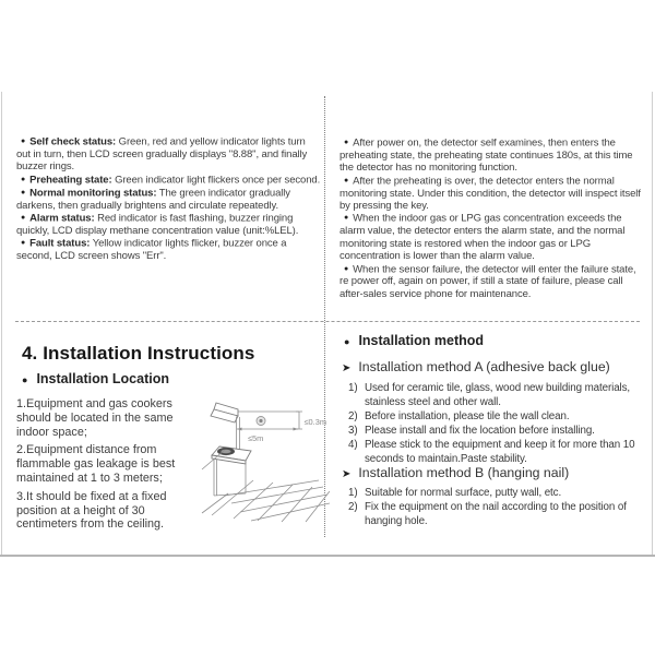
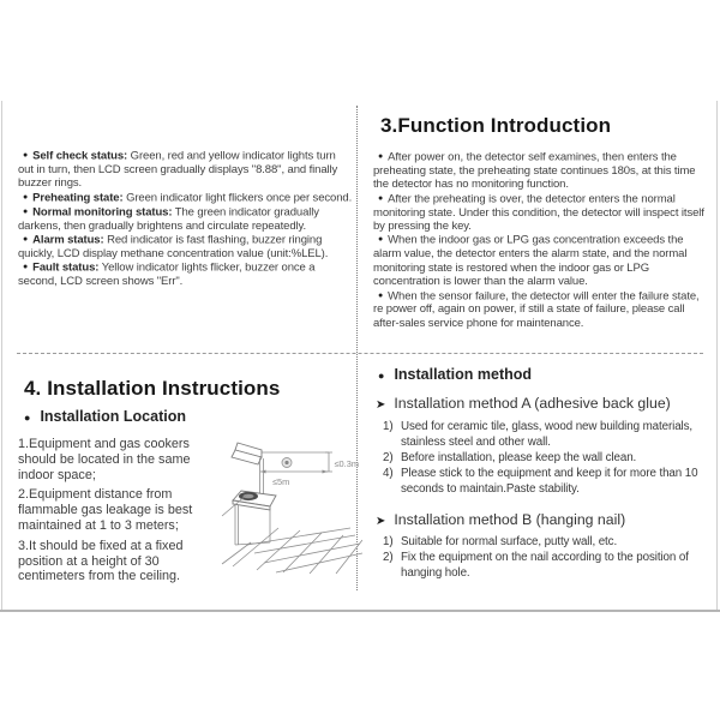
  Self check status: Green, red and yellow indicator lights turn out in turn, then LCD screen gradually displays "8.88", and finally buzzer rings.
  Preheating state: Green indicator light flickers once per second.
  Normal monitoring status: The green indicator gradually darkens, then gradually brightens and circulate repeatedly.
  Alarm status: Red indicator is fast flashing, buzzer ringing quickly, LCD display methane concentration value (unit:%LEL).
  Fault status: Yellow indicator lights flicker, buzzer once a second, LCD screen shows "Err".
+ 3.Function Introduction
  After power on, the detector self examines, then enters the preheating state, the preheating state continues 180s, at this time the detector has no monitoring function.
  After the preheating is over, the detector enters the normal monitoring state. Under this condition, the detector will inspect itself by pressing the key.
  When the indoor gas or LPG gas concentration exceeds the alarm value, the detector enters the alarm state, and the normal monitoring state is restored when the indoor gas or LPG concentration is lower than the alarm value.
  When the sensor failure, the detector will enter the failure state, re power off, again on power, if still a state of failure, please call after-sales service phone for maintenance.
  4. Installation Instructions
  ● Installation Location
  1.Equipment and gas cookers should be located in the same indoor space;
  2.Equipment distance from flammable gas leakage is best maintained at 1 to 3 meters;
  3.It should be fixed at a fixed position at a height of 30 centimeters from the ceiling.
  ≤0.3m
  ≤5m
  ● Installation method
  ➤ Installation method A (adhesive back glue)
  1)
  Used for ceramic tile, glass, wood new building materials, stainless steel and other wall.
  2)
- Before installation, please tile the wall clean.
+ Before installation, please keep the wall clean.
- 3)
- Please install and fix the location before installing.
  4)
  Please stick to the equipment and keep it for more than 10 seconds to maintain.Paste stability.
  ➤ Installation method B (hanging nail)
  1)
  Suitable for normal surface, putty wall, etc.
  2)
  Fix the equipment on the nail according to the position of hanging hole.
